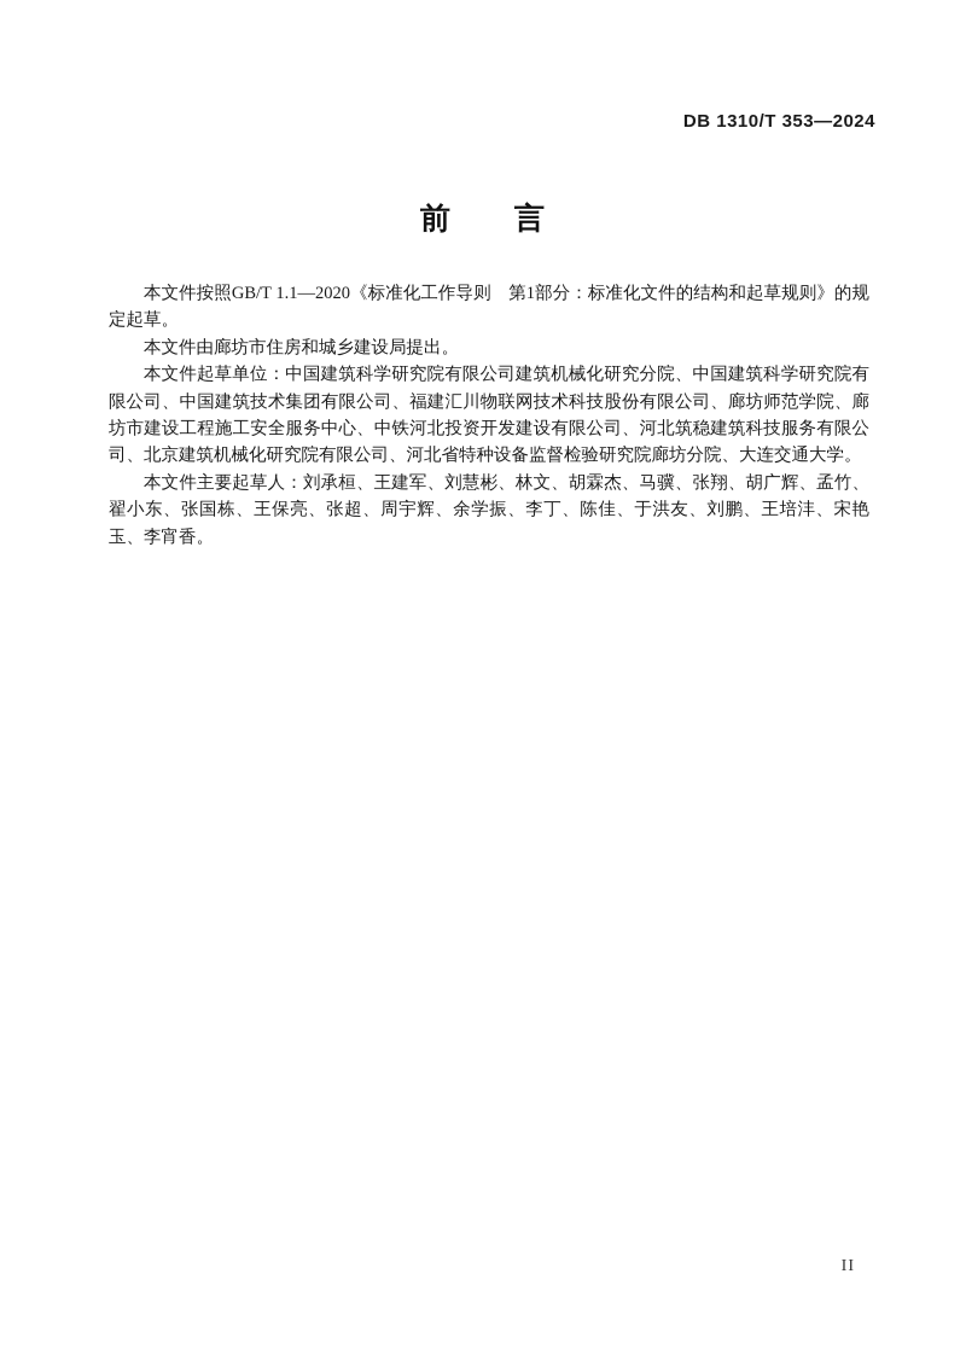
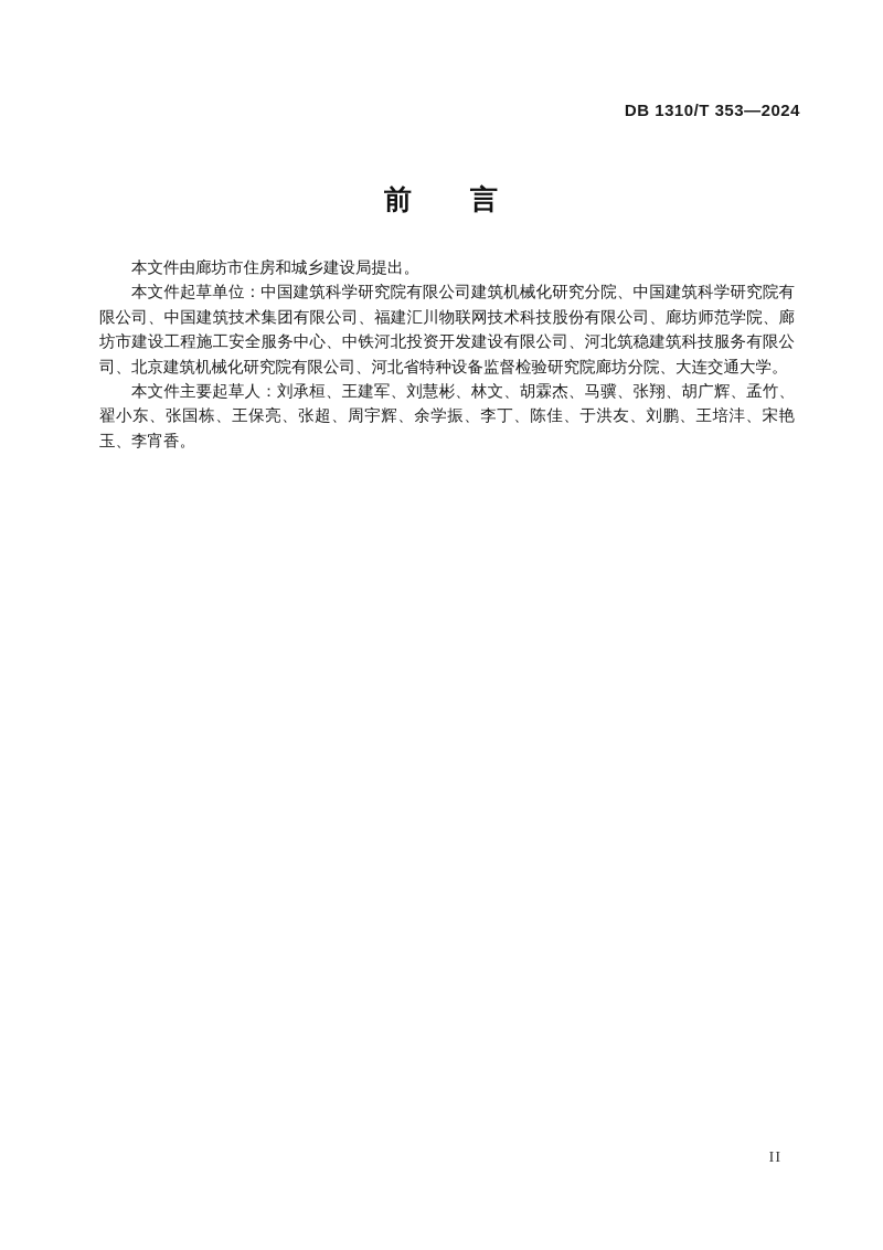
  DB 1310/T 353—2024
  前 言
- 本文件按照GB/T 1.1—2020《标准化工作导则 第1部分：标准化文件的结构和起草规则》的规定起草。
  本文件由廊坊市住房和城乡建设局提出。
  本文件起草单位：中国建筑科学研究院有限公司建筑机械化研究分院、中国建筑科学研究院有限公司、中国建筑技术集团有限公司、福建汇川物联网技术科技股份有限公司、廊坊师范学院、廊坊市建设工程施工安全服务中心、中铁河北投资开发建设有限公司、河北筑稳建筑科技服务有限公司、北京建筑机械化研究院有限公司、河北省特种设备监督检验研究院廊坊分院、大连交通大学。
  本文件主要起草人：刘承桓、王建军、刘慧彬、林文、胡霖杰、马骥、张翔、胡广辉、孟竹、翟小东、张国栋、王保亮、张超、周宇辉、余学振、李丁、陈佳、于洪友、刘鹏、王培沣、宋艳玉、李宵香。
  II
